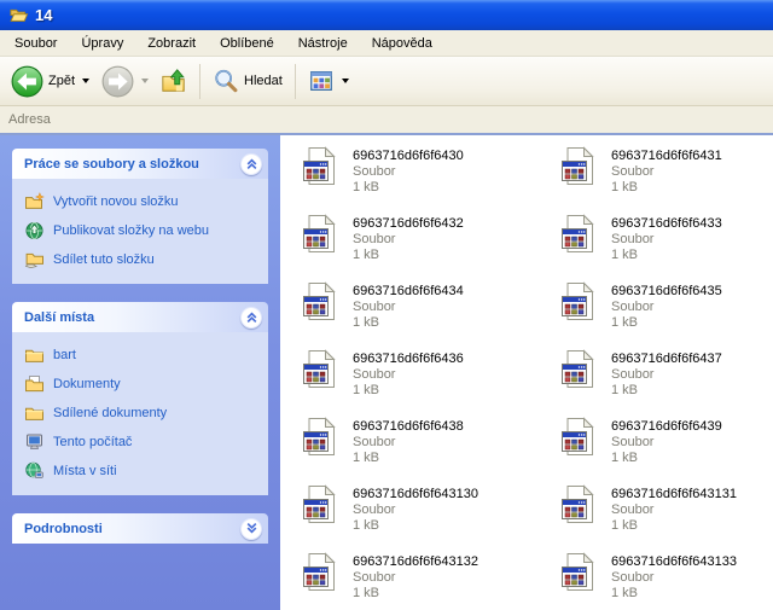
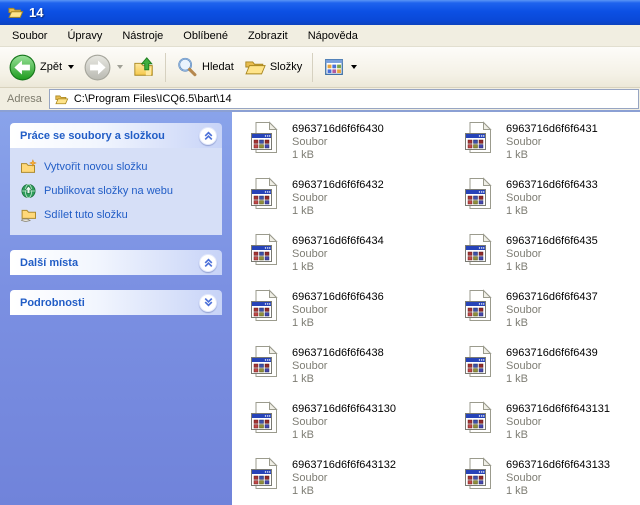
  14
  Soubor
  Úpravy
- Zobrazit
+ Nástroje
  Oblíbené
- Nástroje
+ Zobrazit
  Nápověda
  Zpět
  Hledat
+ Složky
  Adresa
+ C:\Program Files\ICQ6.5\bart\14
  Práce se soubory a složkou
  Vytvořit novou složku
  Publikovat složky na webu
  Sdílet tuto složku
  Další místa
- bart
- Dokumenty
- Sdílené dokumenty
- Tento počítač
- Místa v síti
  Podrobnosti
  6963716d6f6f6430
  Soubor
  1 kB
  6963716d6f6f6431
  Soubor
  1 kB
  6963716d6f6f6432
  Soubor
  1 kB
  6963716d6f6f6433
  Soubor
  1 kB
  6963716d6f6f6434
  Soubor
  1 kB
  6963716d6f6f6435
  Soubor
  1 kB
  6963716d6f6f6436
  Soubor
  1 kB
  6963716d6f6f6437
  Soubor
  1 kB
  6963716d6f6f6438
  Soubor
  1 kB
  6963716d6f6f6439
  Soubor
  1 kB
  6963716d6f6f643130
  Soubor
  1 kB
  6963716d6f6f643131
  Soubor
  1 kB
  6963716d6f6f643132
  Soubor
  1 kB
  6963716d6f6f643133
  Soubor
  1 kB
